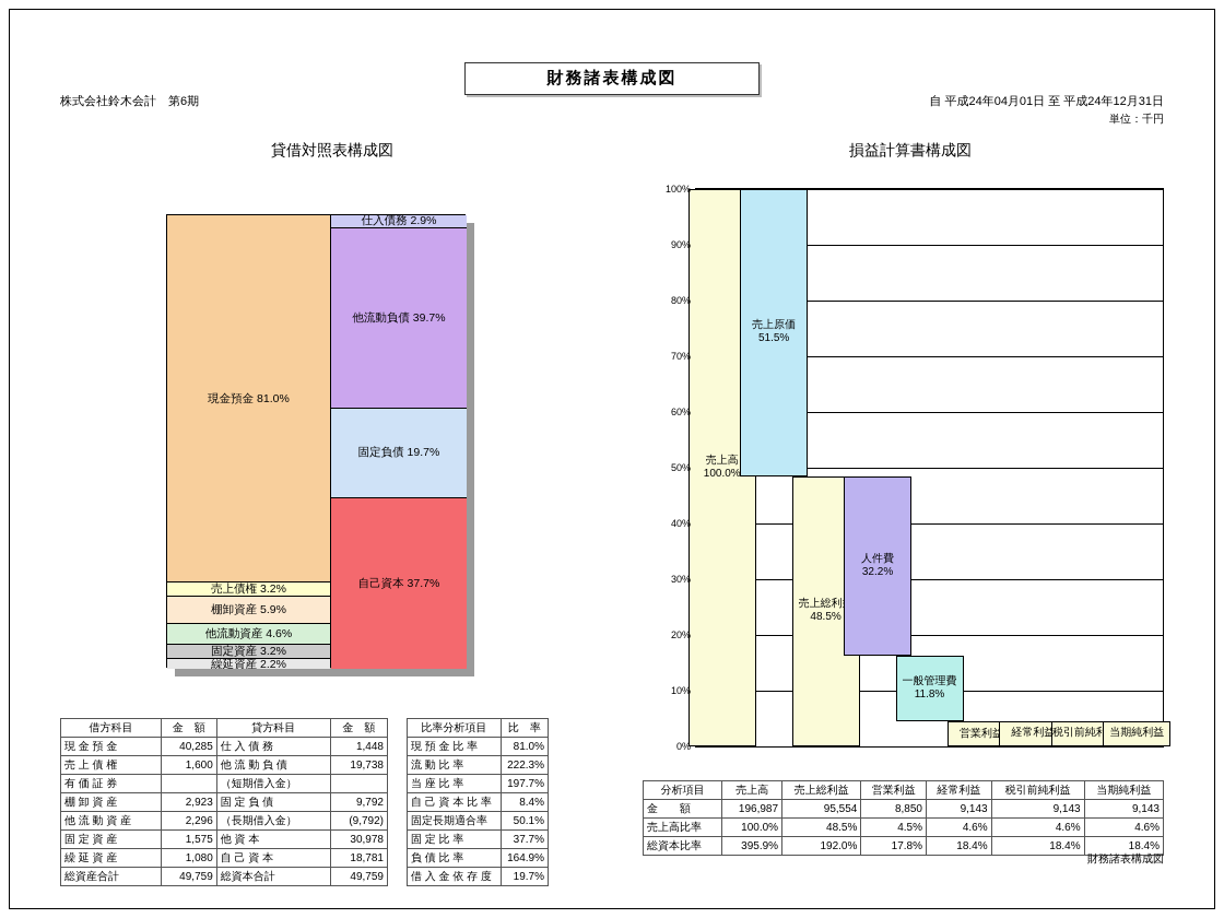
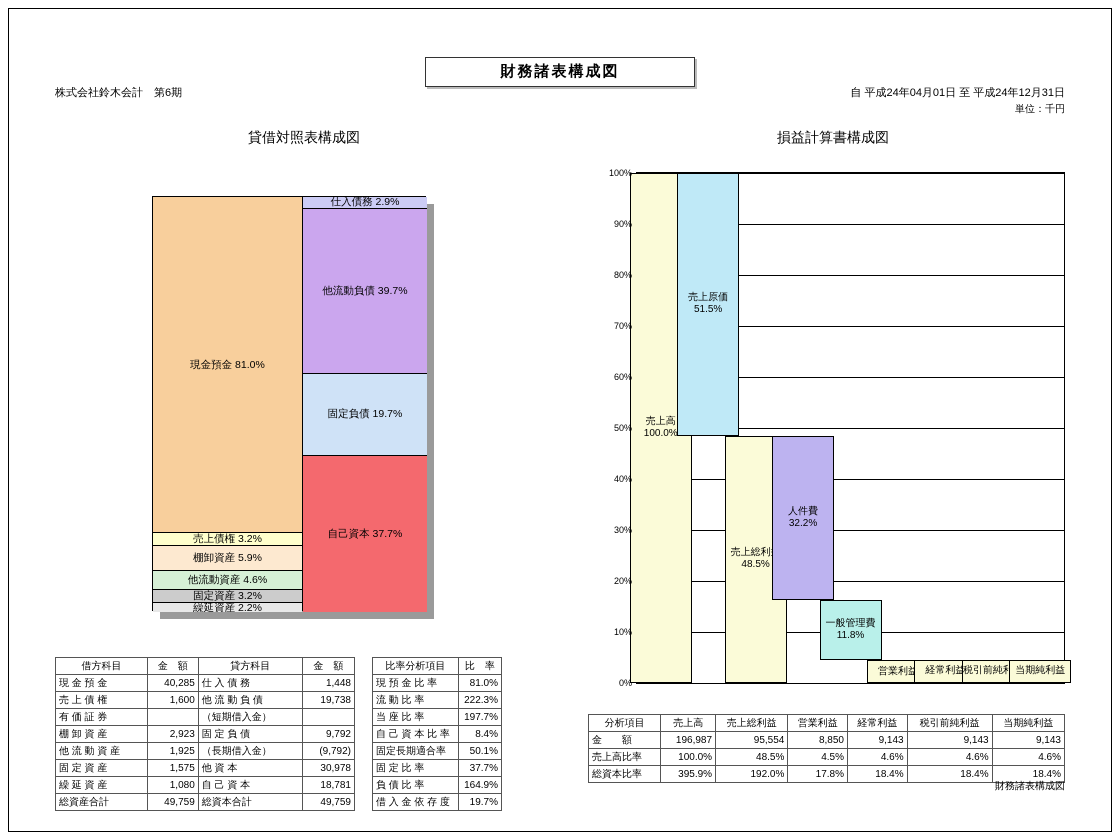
  財務諸表構成図
  株式会社鈴木会計 第6期
  自 平成24年04月01日 至 平成24年12月31日
  単位：千円
  貸借対照表構成図
  損益計算書構成図
  現金預金 81.0%
  売上債権 3.2%
  棚卸資産 5.9%
  他流動資産 4.6%
  固定資産 3.2%
  繰延資産 2.2%
  仕入債務 2.9%
  他流動負債 39.7%
  固定負債 19.7%
  自己資本 37.7%
  売上高
  100.0%
  売上原価
  51.5%
  売上総利
  48.5%
  人件費
  32.2%
  一般管理費
  11.8%
  営業利益
  経常利益
  税引前純利
  当期純利益
  0%
  10%
  20%
  30%
  40%
  50%
  60%
  70%
  80%
  90%
  100%
  借方科目	金 額	貸方科目	金 額
  現 金 預 金	40,285	仕 入 債 務	1,448
  売 上 債 権	1,600	他 流 動 負 債	19,738
  有 価 証 券		（短期借入金）
  棚 卸 資 産	2,923	固 定 負 債	9,792
- 他 流 動 資 産	2,296	（長期借入金）	(9,792)
+ 他 流 動 資 産	1,925	（長期借入金）	(9,792)
  固 定 資 産	1,575	他 資 本	30,978
  繰 延 資 産	1,080	自 己 資 本	18,781
  総資産合計	49,759	総資本合計	49,759
  比率分析項目	比 率
  現 預 金 比 率	81.0%
  流 動 比 率	222.3%
  当 座 比 率	197.7%
  自 己 資 本 比 率	8.4%
  固定長期適合率	50.1%
  固 定 比 率	37.7%
  負 債 比 率	164.9%
  借 入 金 依 存 度	19.7%
  分析項目	売上高	売上総利益	営業利益	経常利益	税引前純利益	当期純利益
  金 額	196,987	95,554	8,850	9,143	9,143	9,143
  売上高比率	100.0%	48.5%	4.5%	4.6%	4.6%	4.6%
  総資本比率	395.9%	192.0%	17.8%	18.4%	18.4%	18.4%
  財務諸表構成図
